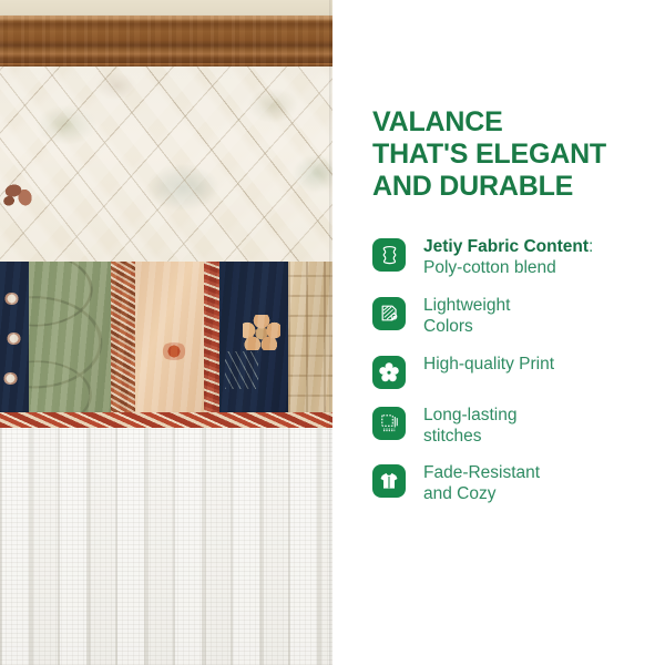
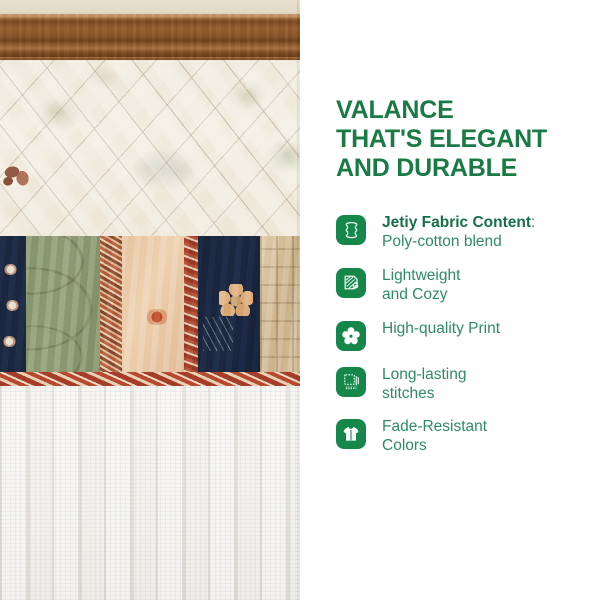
  VALANCE
  THAT'S ELEGANT
  AND DURABLE
  Jetiy Fabric Content:
  Poly-cotton blend
  Lightweight
- Colors
+ and Cozy
  High-quality Print
  Long-lasting
  stitches
  Fade-Resistant
- and Cozy
+ Colors
